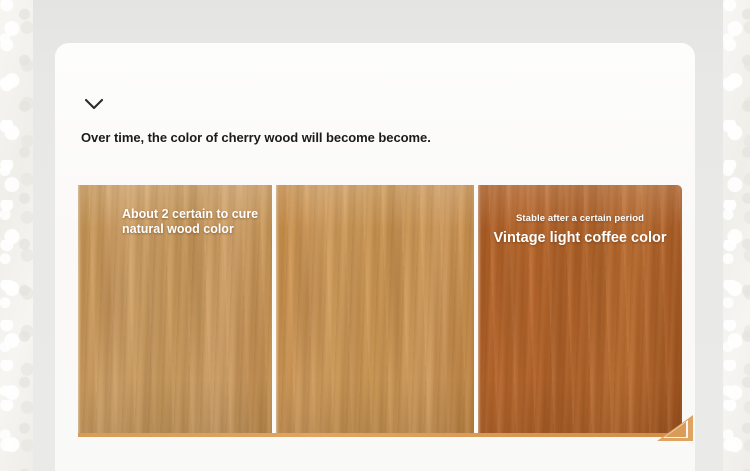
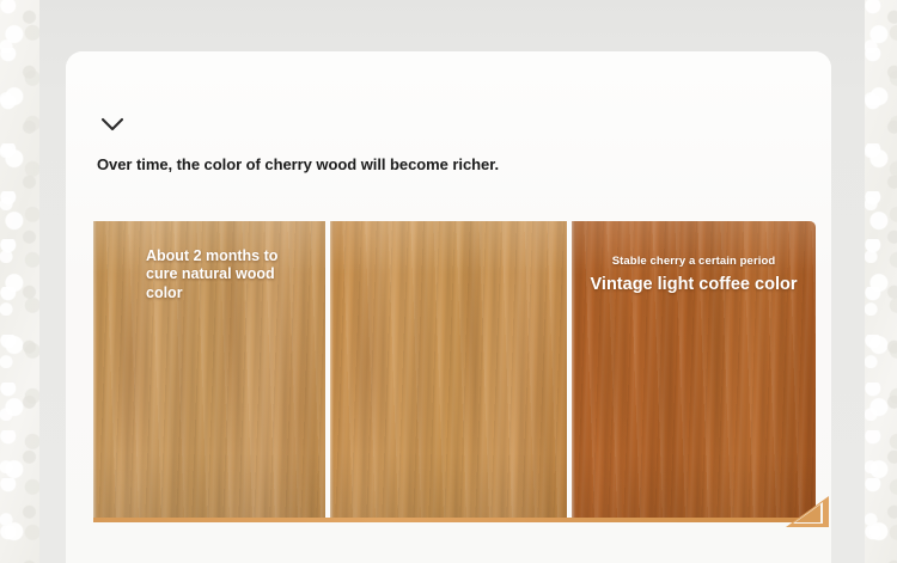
- Over time, the color of cherry wood will become become.
+ Over time, the color of cherry wood will become richer.
- About 2 certain to cure natural wood color
+ About 2 months to cure natural wood color
- Stable after a certain period
+ Stable cherry a certain period
  Vintage light coffee color
